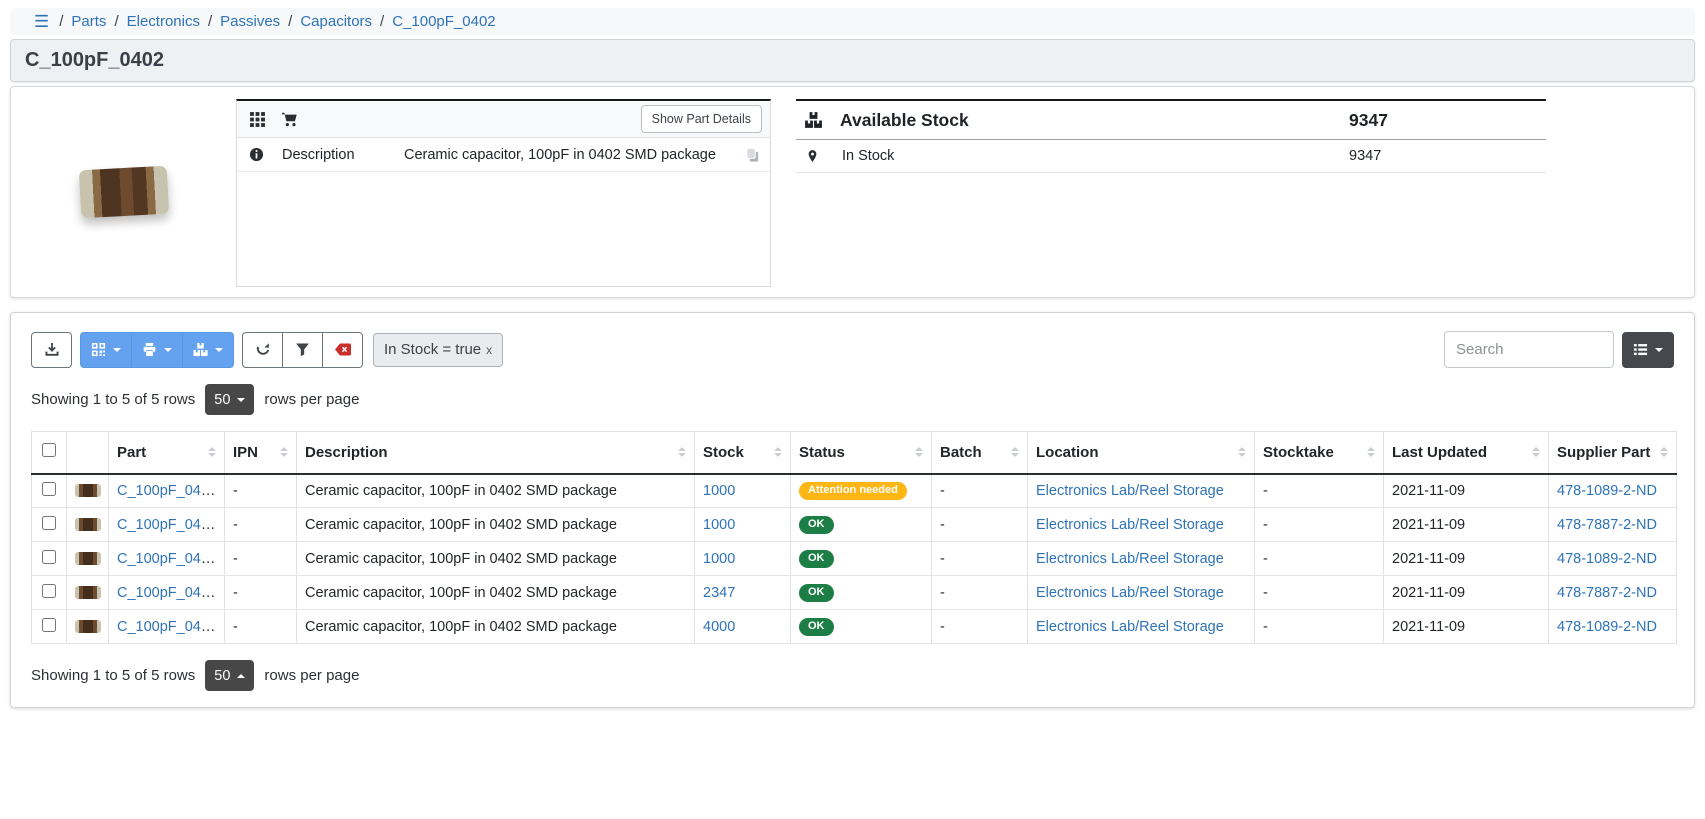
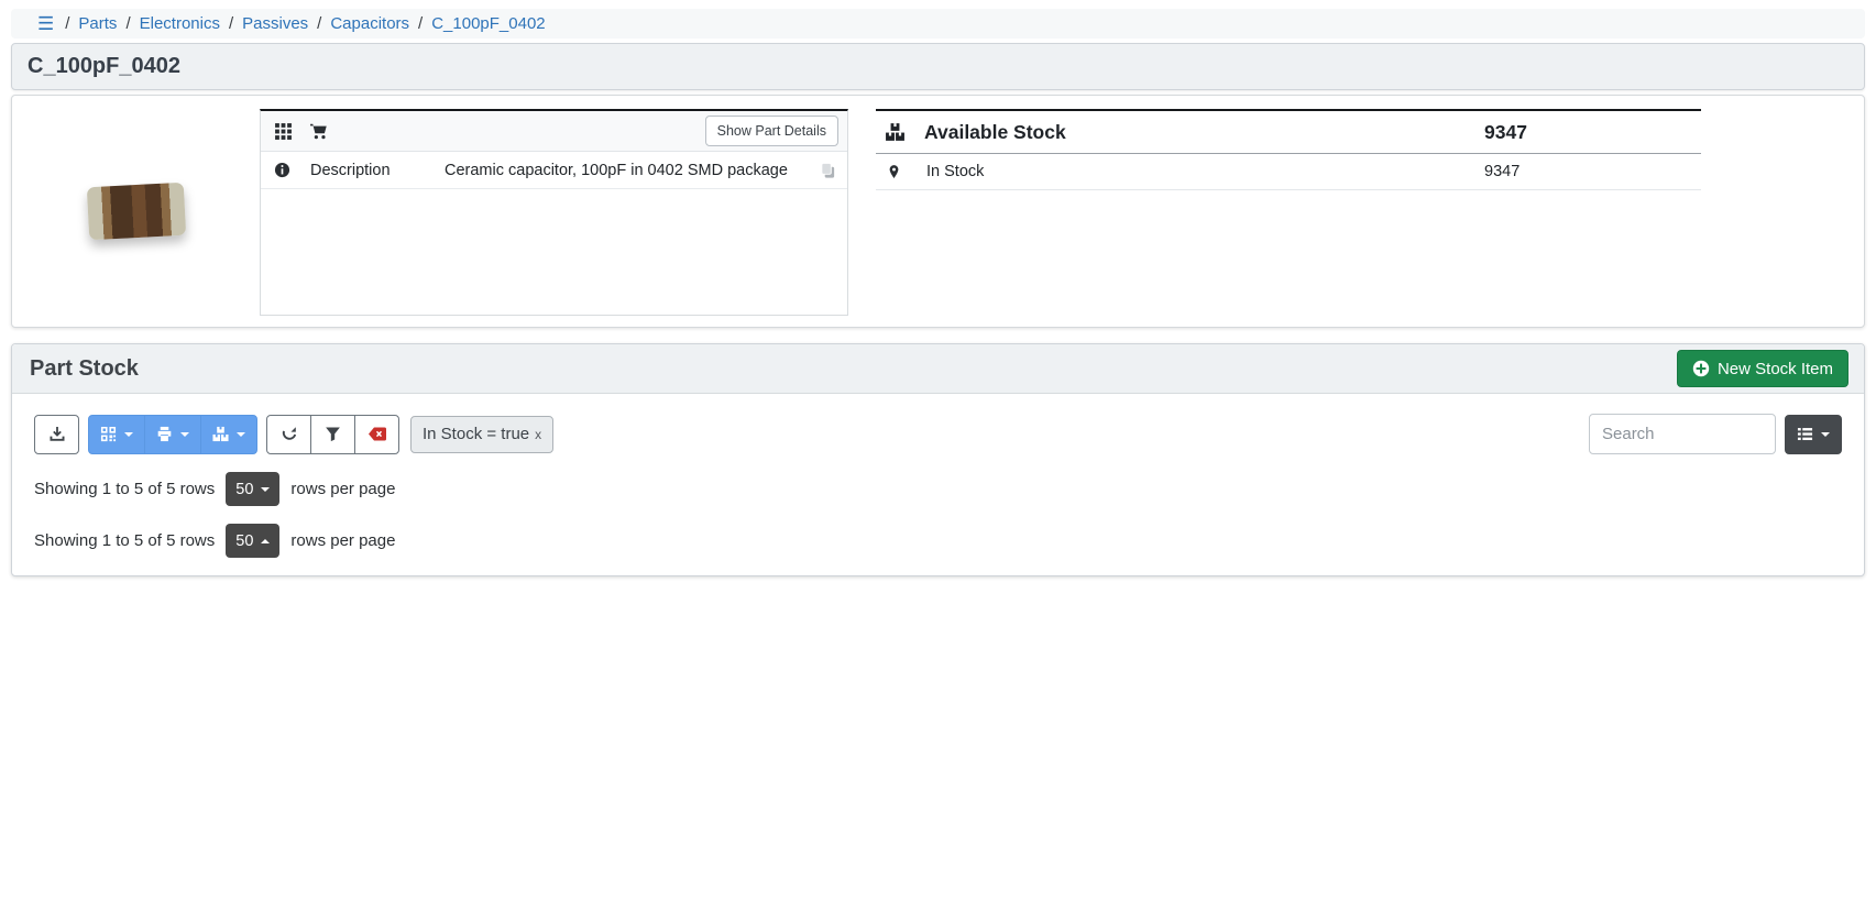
  ☰
  /
  Parts
  /
  Electronics
  /
  Passives
  /
  Capacitors
  /
  C_100pF_0402
  C_100pF_0402
  Show Part Details
  Description
  Ceramic capacitor, 100pF in 0402 SMD package
  Available Stock
  9347
  In Stock
  9347
+ Part Stock
+ New Stock Item
  In Stock = true
  x
  Search
  Showing 1 to 5 of 5 rows
  50
  rows per page
- 		Part	IPN	Description	Stock	Status	Batch	Location	Stocktake	Last Updated	Supplier Part
- 		C_100pF_0402	-	Ceramic capacitor, 100pF in 0402 SMD package	1000	Attention needed	-	Electronics Lab/Reel Storage	-	2021-11-09	478-1089-2-ND
- 		C_100pF_0402	-	Ceramic capacitor, 100pF in 0402 SMD package	1000	OK	-	Electronics Lab/Reel Storage	-	2021-11-09	478-7887-2-ND
- 		C_100pF_0402	-	Ceramic capacitor, 100pF in 0402 SMD package	1000	OK	-	Electronics Lab/Reel Storage	-	2021-11-09	478-1089-2-ND
- 		C_100pF_0402	-	Ceramic capacitor, 100pF in 0402 SMD package	2347	OK	-	Electronics Lab/Reel Storage	-	2021-11-09	478-7887-2-ND
- 		C_100pF_0402	-	Ceramic capacitor, 100pF in 0402 SMD package	4000	OK	-	Electronics Lab/Reel Storage	-	2021-11-09	478-1089-2-ND
  Showing 1 to 5 of 5 rows
  50
  rows per page
